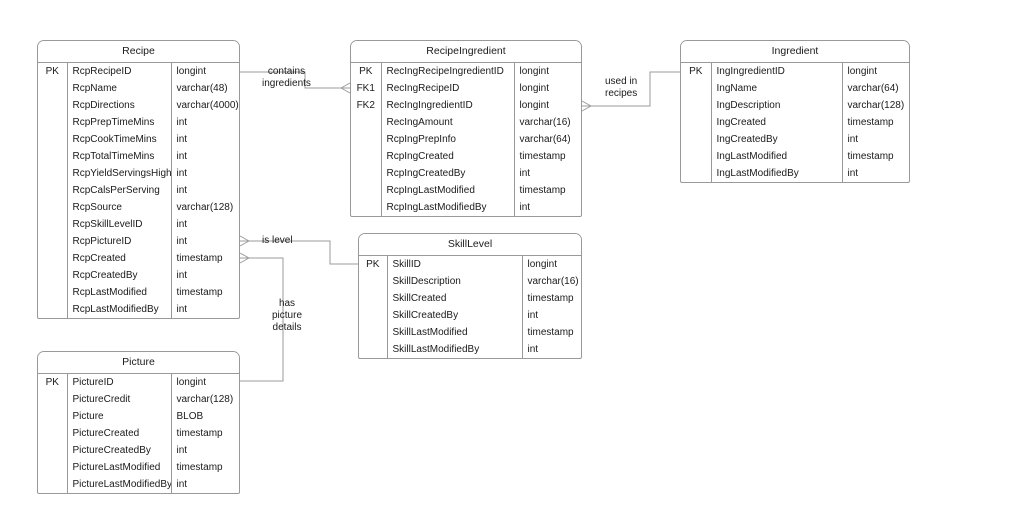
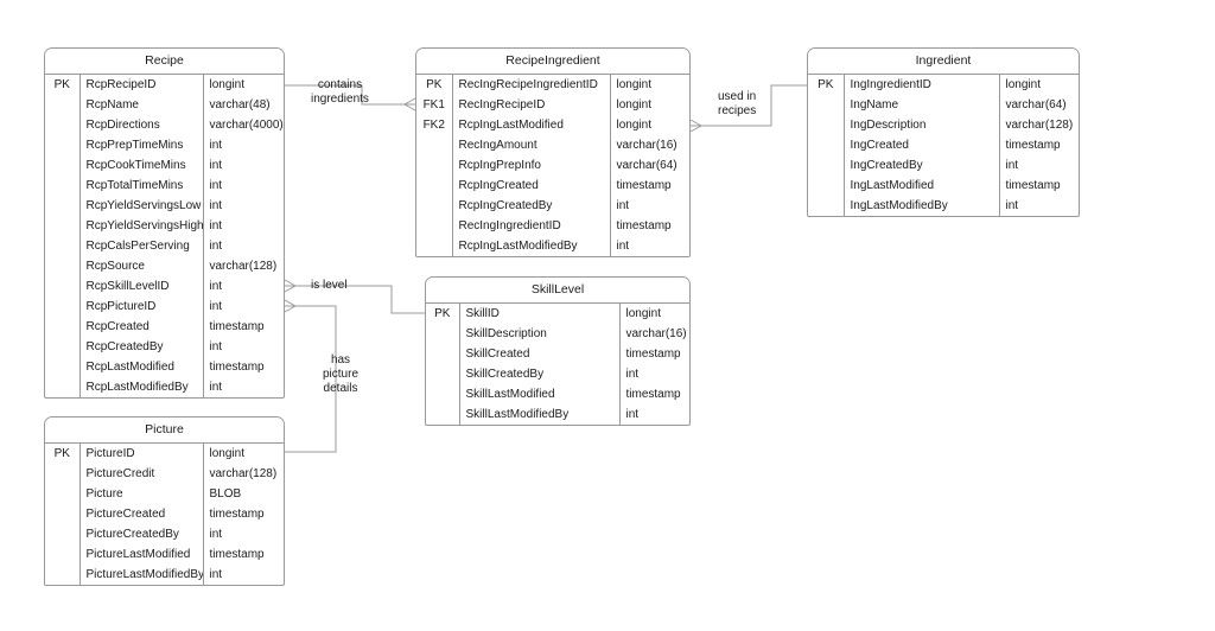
  Recipe
  PK	RcpRecipeID	longint
  	RcpName	varchar(48)
  	RcpDirections	varchar(4000)
  	RcpPrepTimeMins	int
  	RcpCookTimeMins	int
  	RcpTotalTimeMins	int
+ 	RcpYieldServingsLow	int
  	RcpYieldServingsHigh	int
  	RcpCalsPerServing	int
  	RcpSource	varchar(128)
  	RcpSkillLevelID	int
  	RcpPictureID	int
  	RcpCreated	timestamp
  	RcpCreatedBy	int
  	RcpLastModified	timestamp
  	RcpLastModifiedBy	int
  RecipeIngredient
  PK	RecIngRecipeIngredientID	longint
  FK1	RecIngRecipeID	longint
- FK2	RecIngIngredientID	longint
+ FK2	RcpIngLastModified	longint
  	RecIngAmount	varchar(16)
  	RcpIngPrepInfo	varchar(64)
  	RcpIngCreated	timestamp
  	RcpIngCreatedBy	int
- 	RcpIngLastModified	timestamp
+ 	RecIngIngredientID	timestamp
  	RcpIngLastModifiedBy	int
  Ingredient
  PK	IngIngredientID	longint
  	IngName	varchar(64)
  	IngDescription	varchar(128)
  	IngCreated	timestamp
  	IngCreatedBy	int
  	IngLastModified	timestamp
  	IngLastModifiedBy	int
  SkillLevel
  PK	SkillID	longint
  	SkillDescription	varchar(16)
  	SkillCreated	timestamp
  	SkillCreatedBy	int
  	SkillLastModified	timestamp
  	SkillLastModifiedBy	int
  Picture
  PK	PictureID	longint
  	PictureCredit	varchar(128)
  	Picture	BLOB
  	PictureCreated	timestamp
  	PictureCreatedBy	int
  	PictureLastModified	timestamp
  	PictureLastModifiedBy	int
  contains
  ingredients
  used in
  recipes
  is level
  has
  picture
  details
